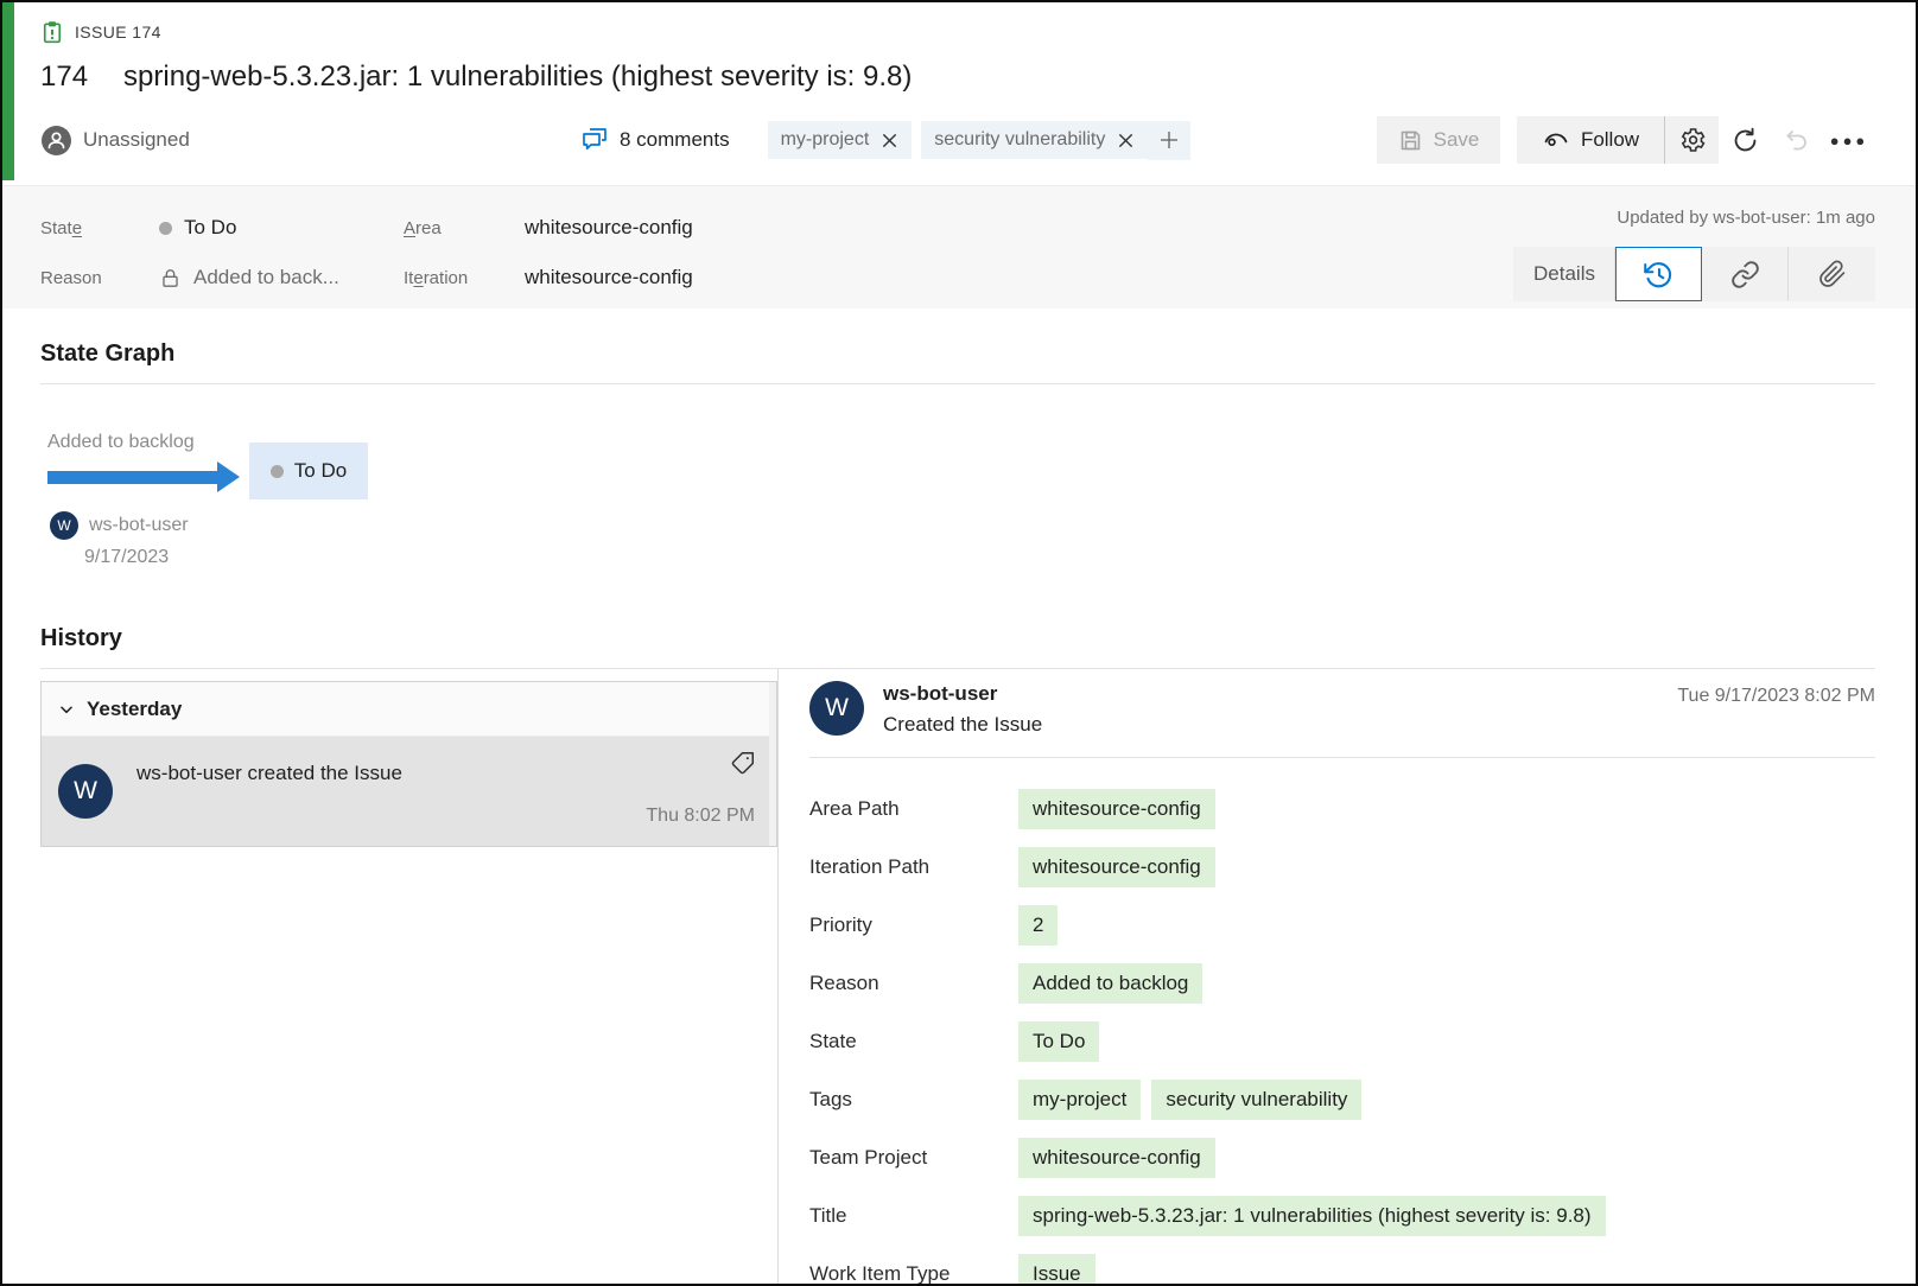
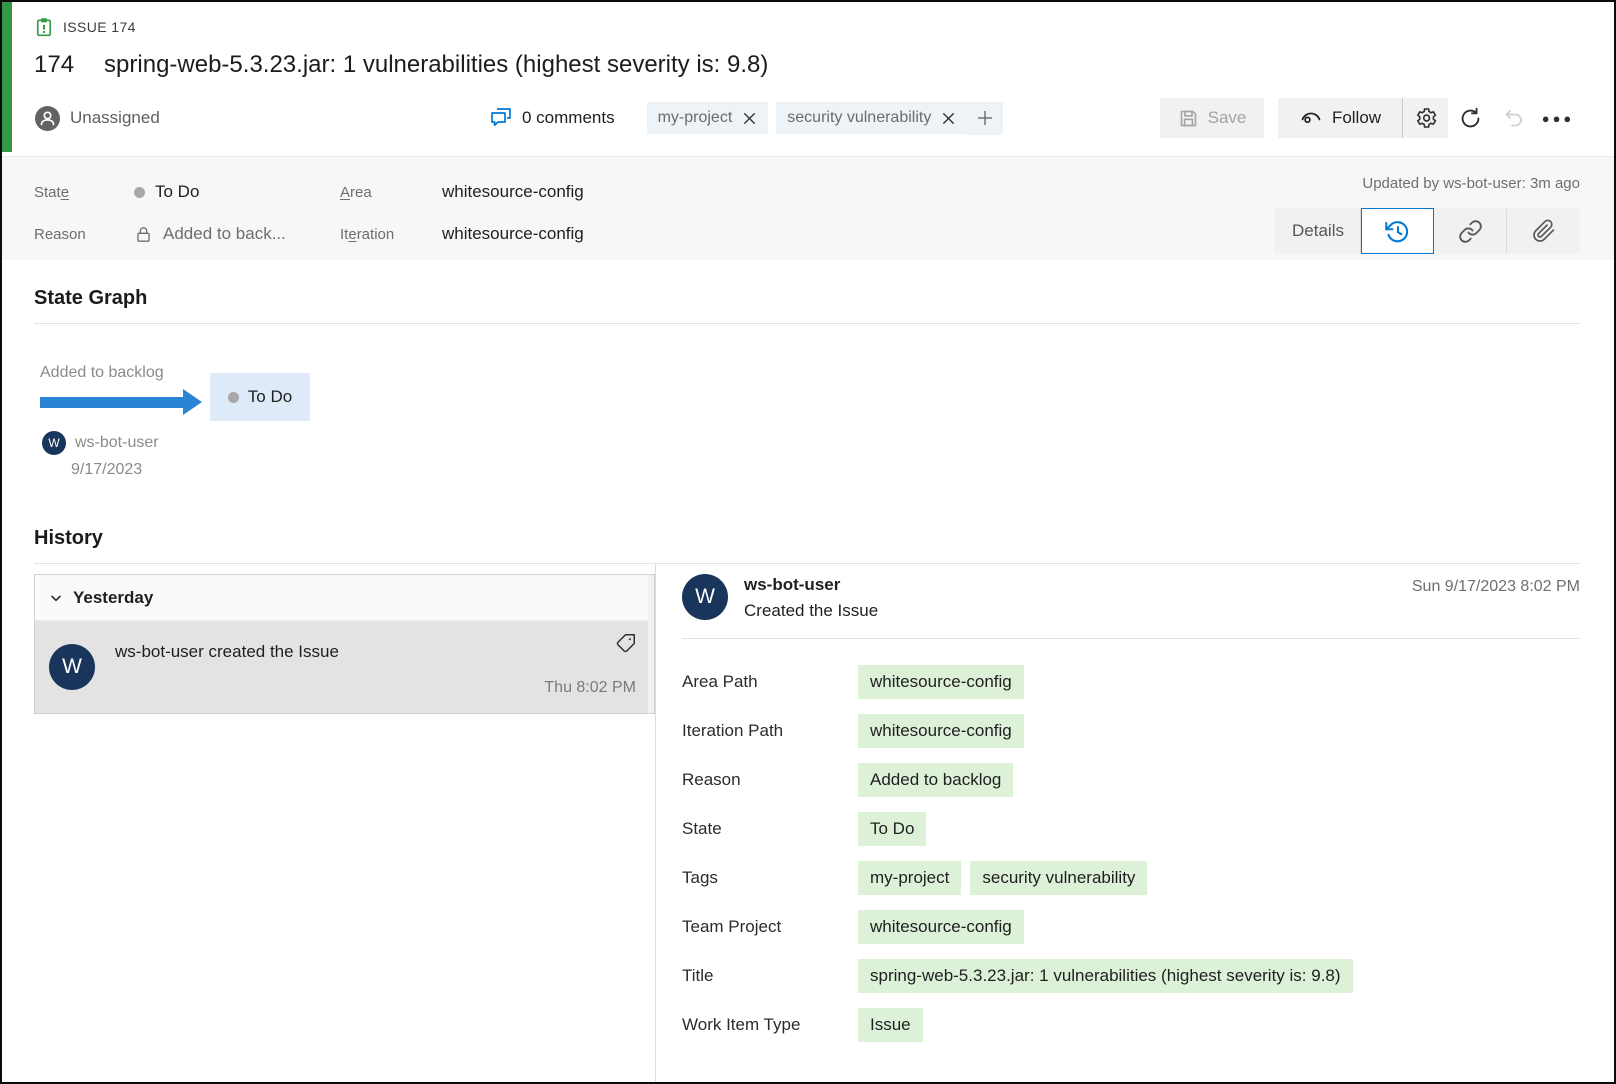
  ISSUE 174
  174
  spring-web-5.3.23.jar: 1 vulnerabilities (highest severity is: 9.8)
  Unassigned
- 8 comments
+ 0 comments
  my-project
  security vulnerability
  Save
  Follow
  ●●●
  State
  To Do
  Area
  whitesource-config
  Reason
  Added to back...
  Iteration
  whitesource-config
- Updated by ws-bot-user: 1m ago
+ Updated by ws-bot-user: 3m ago
  Details
  State Graph
  Added to backlog
  To Do
  W
  ws-bot-user
  9/17/2023
  History
  Yesterday
  W
  ws-bot-user created the Issue
  Thu 8:02 PM
  W
  ws-bot-user
  Created the Issue
- Tue 9/17/2023 8:02 PM
+ Sun 9/17/2023 8:02 PM
  Area Path
  whitesource-config
  Iteration Path
  whitesource-config
- Priority
- 2
  Reason
  Added to backlog
  State
  To Do
  Tags
  my-project
  security vulnerability
  Team Project
  whitesource-config
  Title
  spring-web-5.3.23.jar: 1 vulnerabilities (highest severity is: 9.8)
  Work Item Type
  Issue
